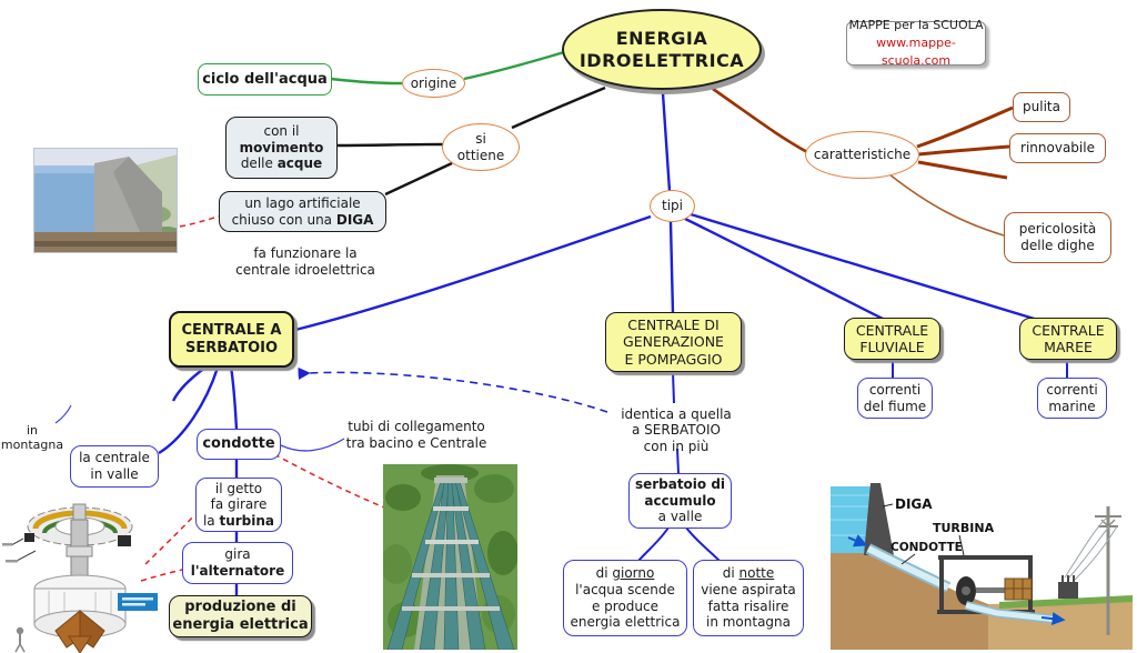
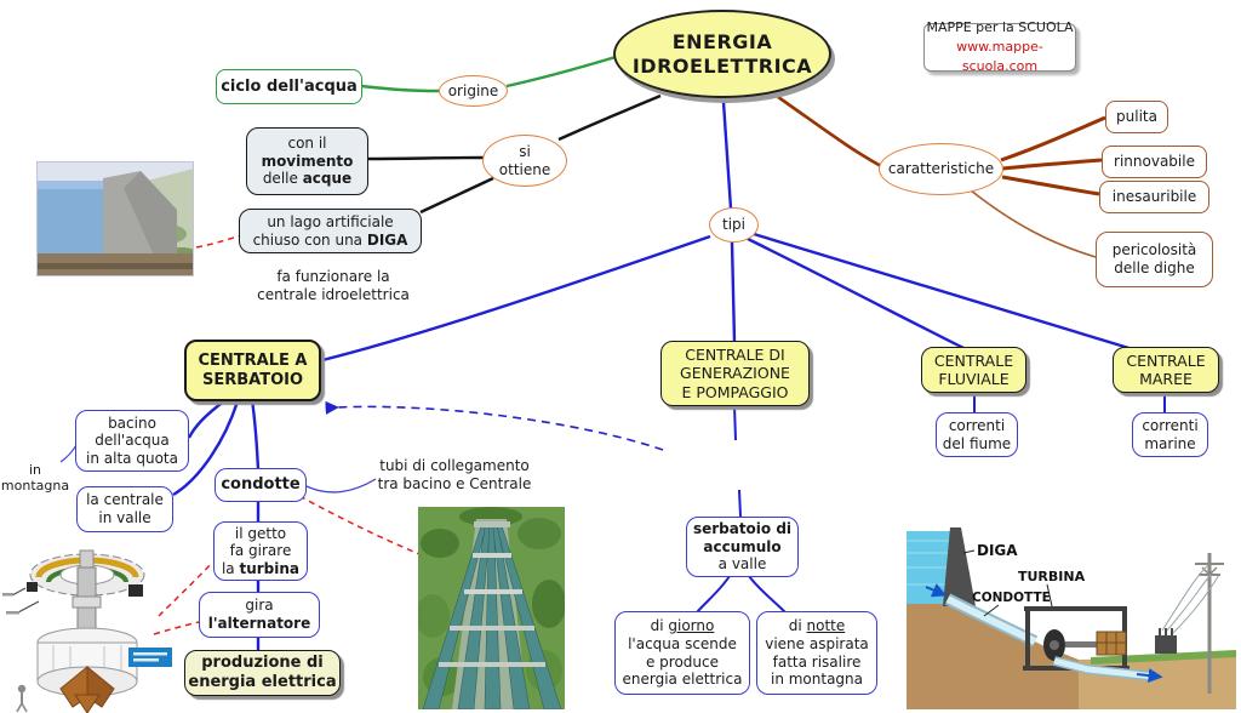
  ENERGIA
  IDROELETTRICA
  MAPPE per la SCUOLA
  www.mappe-scuola.com
  ciclo dell'acqua
  origine
  con il
  movimento
  delle acque
  si
  ottiene
  un lago artificiale
  chiuso con una DIGA
  fa funzionare la
  centrale idroelettrica
  caratteristiche
  pulita
  rinnovabile
+ inesauribile
  pericolosità
  delle dighe
  tipi
  CENTRALE A
  SERBATOIO
  CENTRALE DI
  GENERAZIONE
  E POMPAGGIO
  CENTRALE
  FLUVIALE
  CENTRALE
  MAREE
  correnti
  del fiume
  correnti
  marine
+ bacino
+ dell'acqua
+ in alta quota
  in
  montagna
  la centrale
  in valle
  condotte
  tubi di collegamento
  tra bacino e Centrale
  il getto
  fa girare
  la turbina
  gira
  l'alternatore
  produzione di
  energia elettrica
- identica a quella
- a SERBATOIO
- con in più
  serbatoio di
  accumulo
  a valle
  di giorno
  l'acqua scende
  e produce
  energia elettrica
  di notte
  viene aspirata
  fatta risalire
  in montagna
  DIGA
  TURBINA
  CONDOTTE
